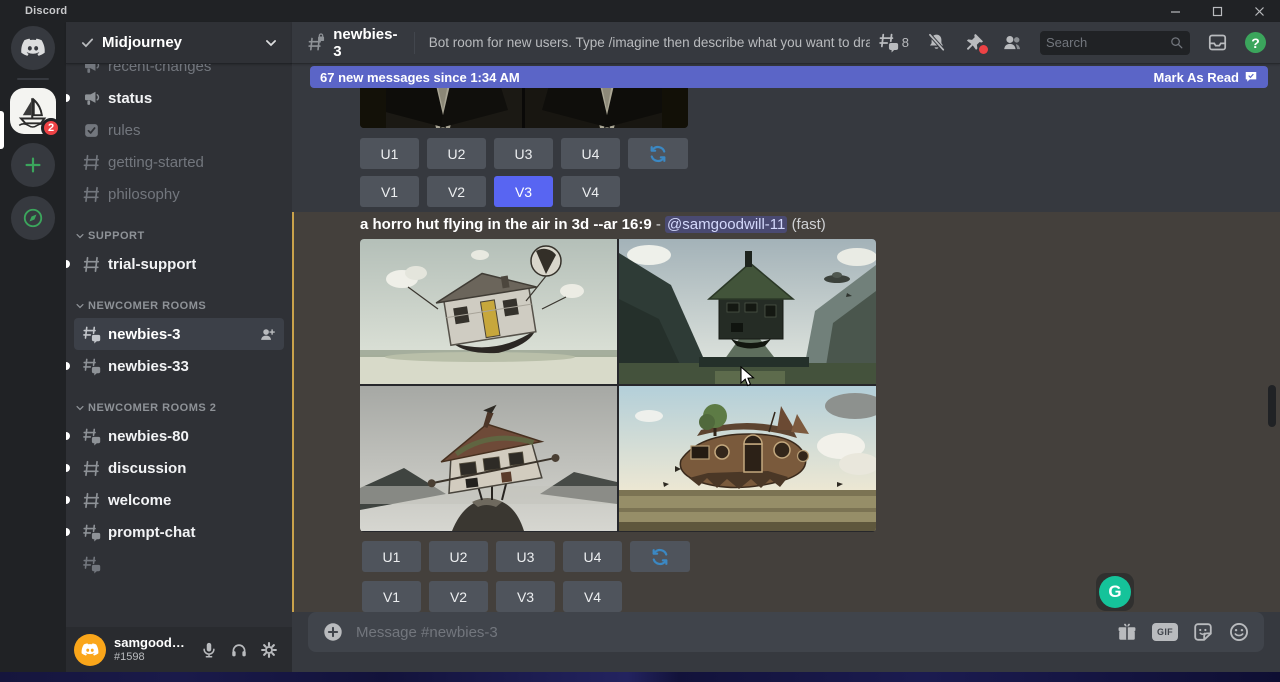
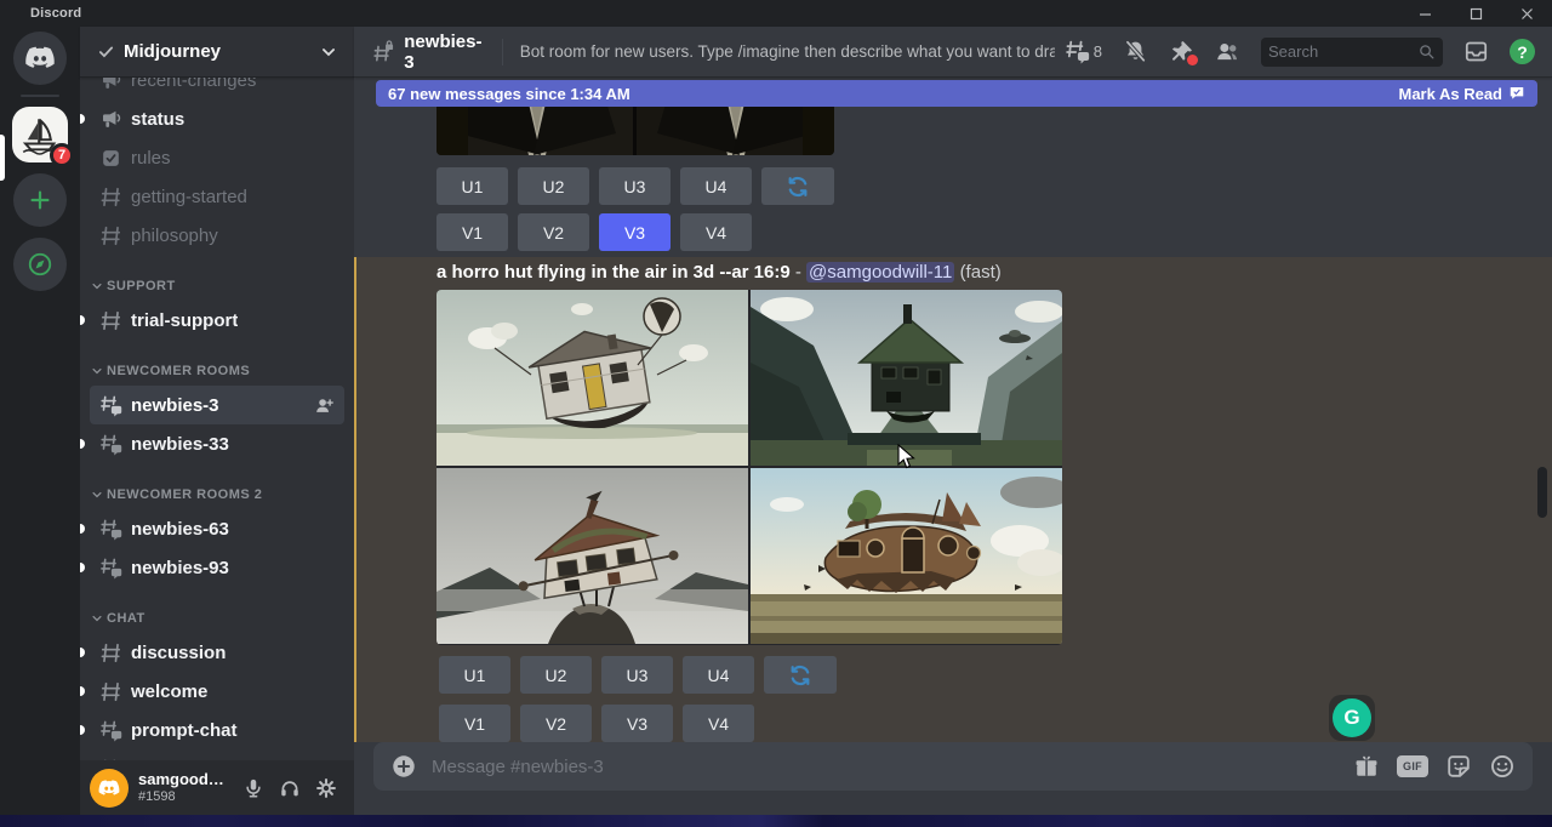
  Discord
- 2
+ 7
  Midjourney
  recent-changes
  status
  rules
  getting-started
  philosophy
  SUPPORT
  trial-support
  NEWCOMER ROOMS
  newbies-3
  newbies-33
  NEWCOMER ROOMS 2
+ newbies-63
- newbies-80
+ newbies-93
+ CHAT
  discussion
  welcome
  prompt-chat
  samgoodw.
  #1598
  newbies-3
  Bot room for new users. Type /imagine then describe what you want to dra
  8
  Search
  ?
  67 new messages since 1:34 AM
  Mark As Read
  U1
  U2
  U3
  U4
  V1
  V2
  V3
  V4
  a horro hut flying in the air in 3d --ar 16:9 - @samgoodwill-11 (fast)
  U1
  U2
  U3
  U4
  V1
  V2
  V3
  V4
  Message #newbies-3
  GIF
  G
